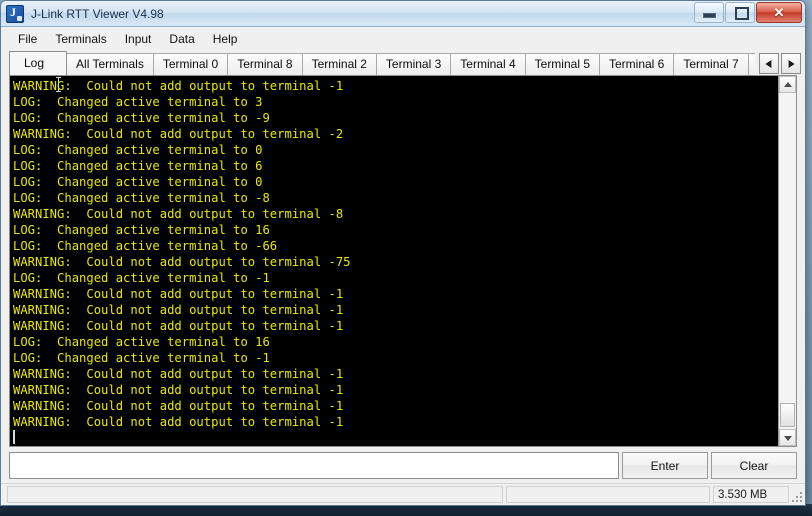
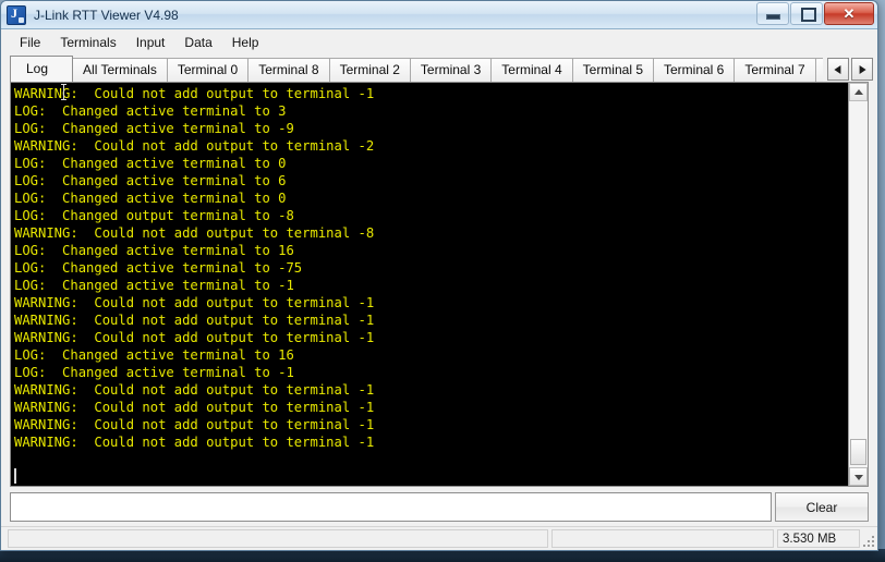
  J-Link RTT Viewer V4.98
  ✕
  File
  Terminals
  Input
  Data
  Help
  Log
  All Terminals
  Terminal 0
  Terminal 8
  Terminal 2
  Terminal 3
  Terminal 4
  Terminal 5
  Terminal 6
  Terminal 7
  WARNING: Could not add output to terminal -1
  LOG: Changed active terminal to 3
  LOG: Changed active terminal to -9
  WARNING: Could not add output to terminal -2
  LOG: Changed active terminal to 0
  LOG: Changed active terminal to 6
  LOG: Changed active terminal to 0
- LOG: Changed active terminal to -8
+ LOG: Changed output terminal to -8
  WARNING: Could not add output to terminal -8
  LOG: Changed active terminal to 16
- LOG: Changed active terminal to -66
+ LOG: Changed active terminal to -75
- WARNING: Could not add output to terminal -75
  LOG: Changed active terminal to -1
  WARNING: Could not add output to terminal -1
  WARNING: Could not add output to terminal -1
  WARNING: Could not add output to terminal -1
  LOG: Changed active terminal to 16
  LOG: Changed active terminal to -1
  WARNING: Could not add output to terminal -1
  WARNING: Could not add output to terminal -1
  WARNING: Could not add output to terminal -1
  WARNING: Could not add output to terminal -1
- Enter
  Clear
  3.530 MB
